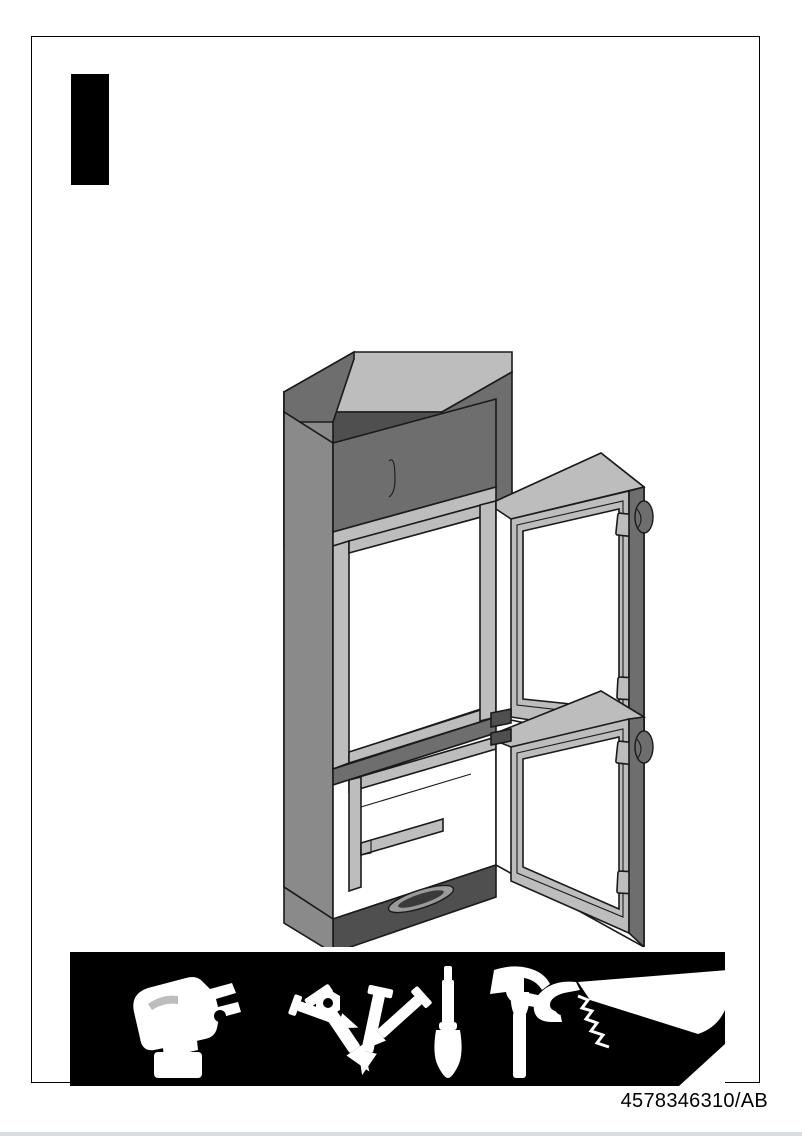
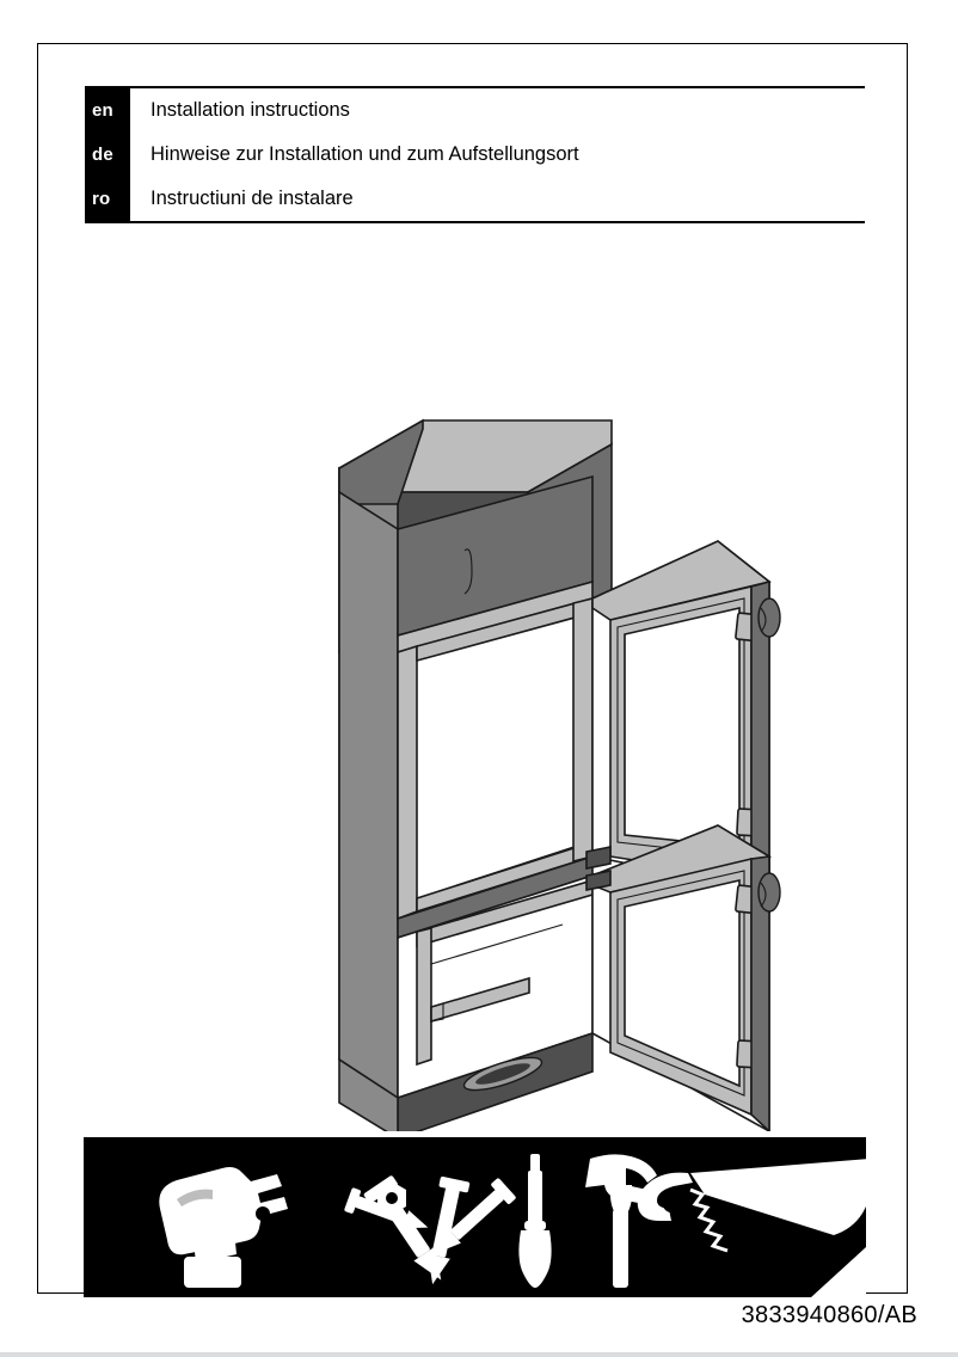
+ en
+ Installation instructions
+ de
+ Hinweise zur Installation und zum Aufstellungsort
+ ro
+ Instructiuni de instalare
- 4578346310/AB
+ 3833940860/AB
